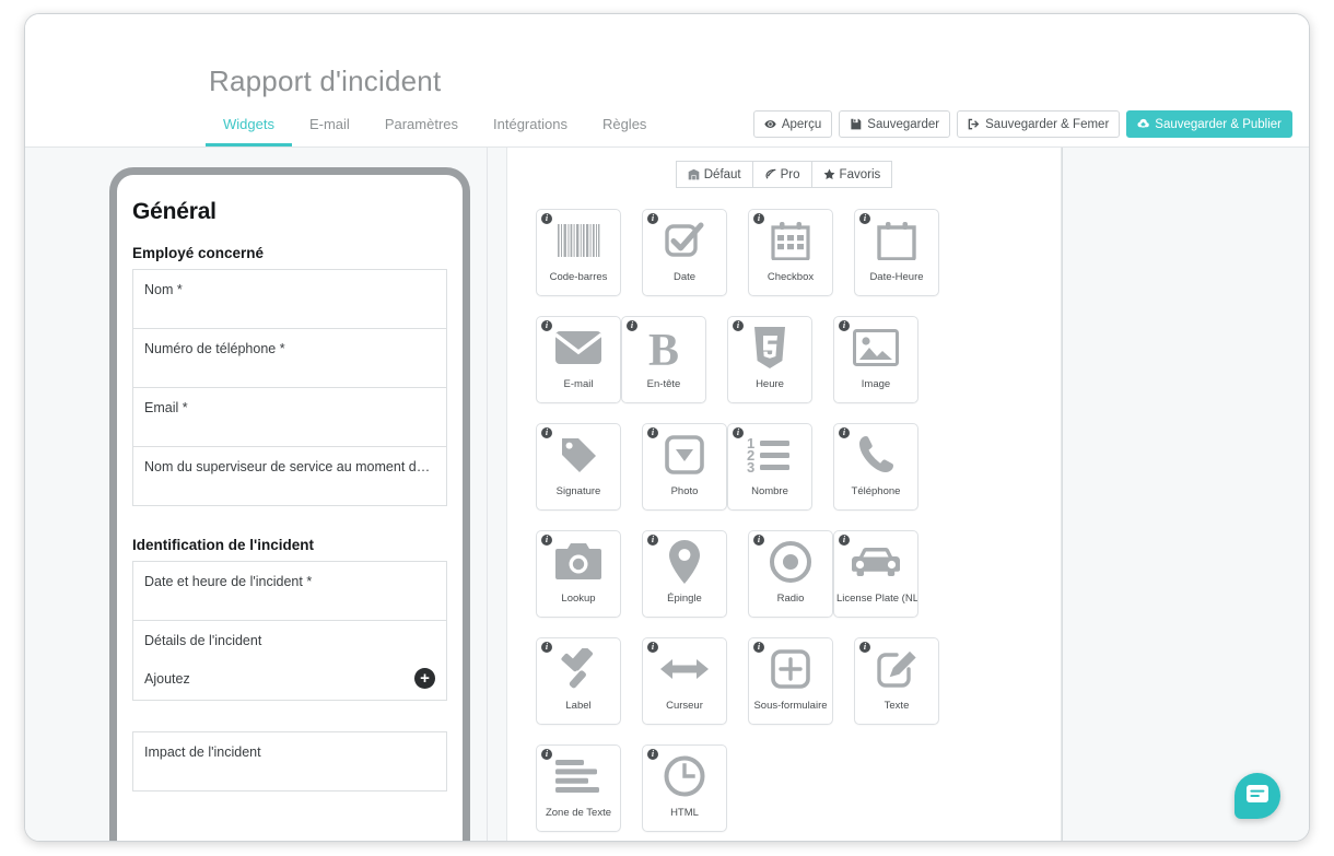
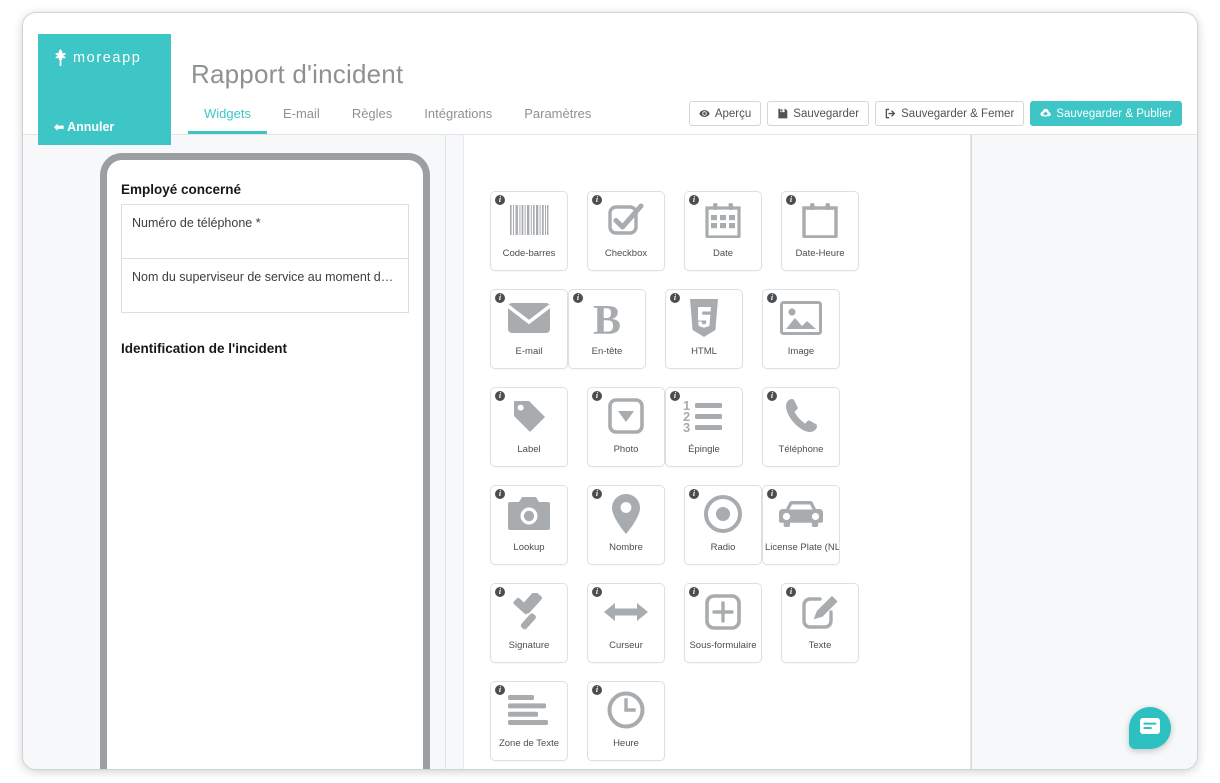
+ moreapp
+ ⬅
+ Annuler
  Rapport d'incident
  Widgets
  E-mail
- Paramètres
+ Règles
  Intégrations
- Règles
+ Paramètres
  Aperçu
  Sauvegarder
  Sauvegarder & Femer
  Sauvegarder & Publier
- Général
  Employé concerné
- Nom *
  Numéro de téléphone *
- Email *
  Nom du superviseur de service au moment de l'in
  Identification de l'incident
- Date et heure de l'incident *
- Détails de l'incident
- Ajoutez
- +
- Impact de l'incident
- Défaut
- Pro
- Favoris
  i
  Code-barres
  i
- Date
+ Checkbox
  i
- Checkbox
+ Date
  i
  Date-Heure
  i
  E-mail
  i
  B
  En-tête
  i
- Heure
+ HTML
  i
  Image
  i
- Signature
+ Label
  i
  Photo
  i
  1
  2
  3
- Nombre
+ Épingle
  i
  Téléphone
  i
  Lookup
  i
- Épingle
+ Nombre
  i
  Radio
  i
  License Plate (NL
  i
- Label
+ Signature
  i
  Curseur
  i
  Sous-formulaire
  i
  Texte
  i
  Zone de Texte
  i
- HTML
+ Heure
